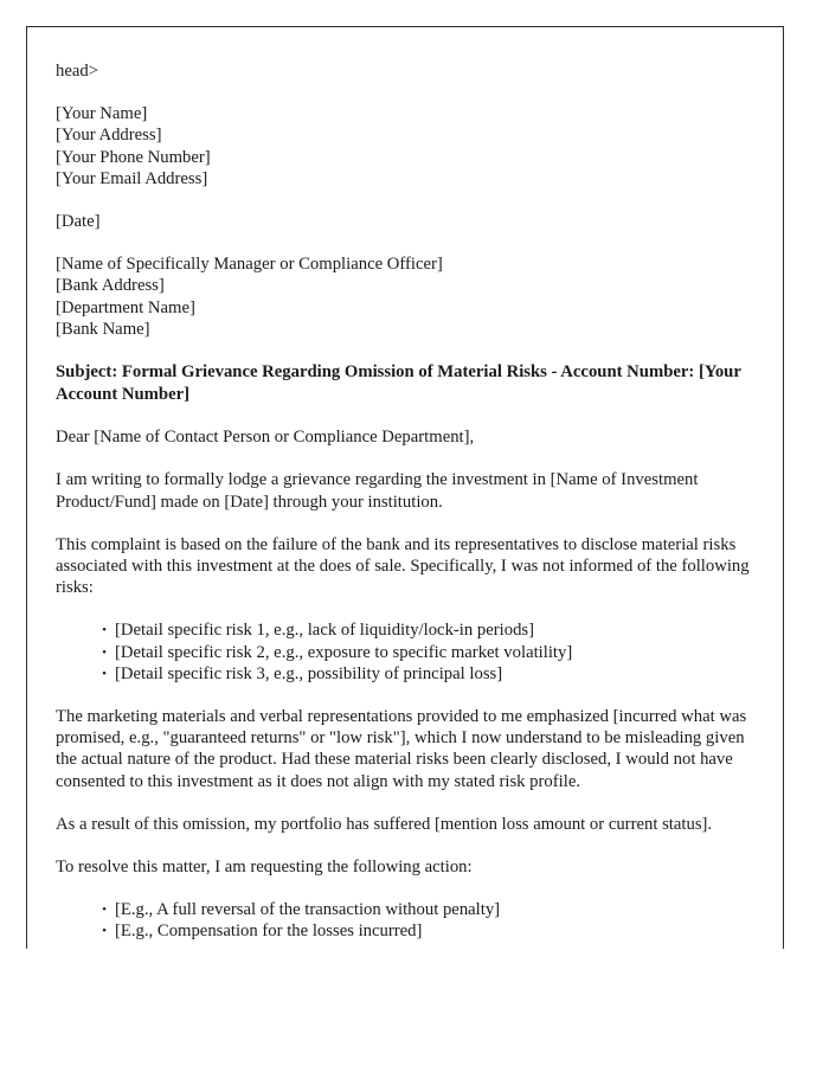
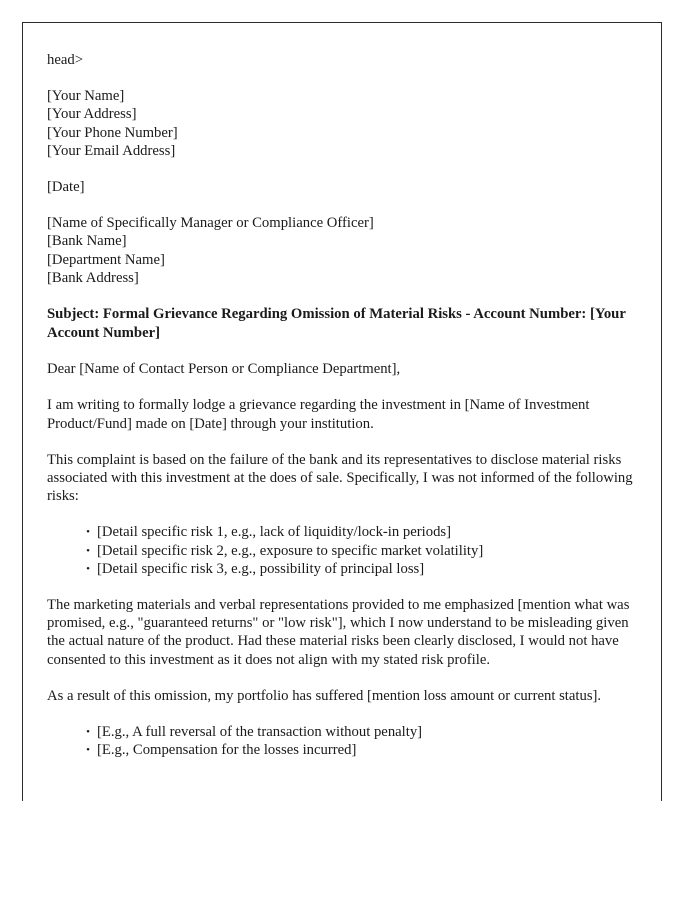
  head>
  [Your Name]
  [Your Address]
  [Your Phone Number]
  [Your Email Address]
  [Date]
  [Name of Specifically Manager or Compliance Officer]
- [Bank Address]
+ [Bank Name]
  [Department Name]
- [Bank Name]
+ [Bank Address]
  Subject: Formal Grievance Regarding Omission of Material Risks - Account Number: [Your Account Number]
  Dear [Name of Contact Person or Compliance Department],
  I am writing to formally lodge a grievance regarding the investment in [Name of Investment Product/Fund] made on [Date] through your institution.
  This complaint is based on the failure of the bank and its representatives to disclose material risks associated with this investment at the does of sale. Specifically, I was not informed of the following risks:
  •
  [Detail specific risk 1, e.g., lack of liquidity/lock-in periods]
  •
  [Detail specific risk 2, e.g., exposure to specific market volatility]
  •
  [Detail specific risk 3, e.g., possibility of principal loss]
- The marketing materials and verbal representations provided to me emphasized [incurred what was promised, e.g., "guaranteed returns" or "low risk"], which I now understand to be misleading given the actual nature of the product. Had these material risks been clearly disclosed, I would not have consented to this investment as it does not align with my stated risk profile.
+ The marketing materials and verbal representations provided to me emphasized [mention what was promised, e.g., "guaranteed returns" or "low risk"], which I now understand to be misleading given the actual nature of the product. Had these material risks been clearly disclosed, I would not have consented to this investment as it does not align with my stated risk profile.
  As a result of this omission, my portfolio has suffered [mention loss amount or current status].
- To resolve this matter, I am requesting the following action:
  •
  [E.g., A full reversal of the transaction without penalty]
  •
  [E.g., Compensation for the losses incurred]
